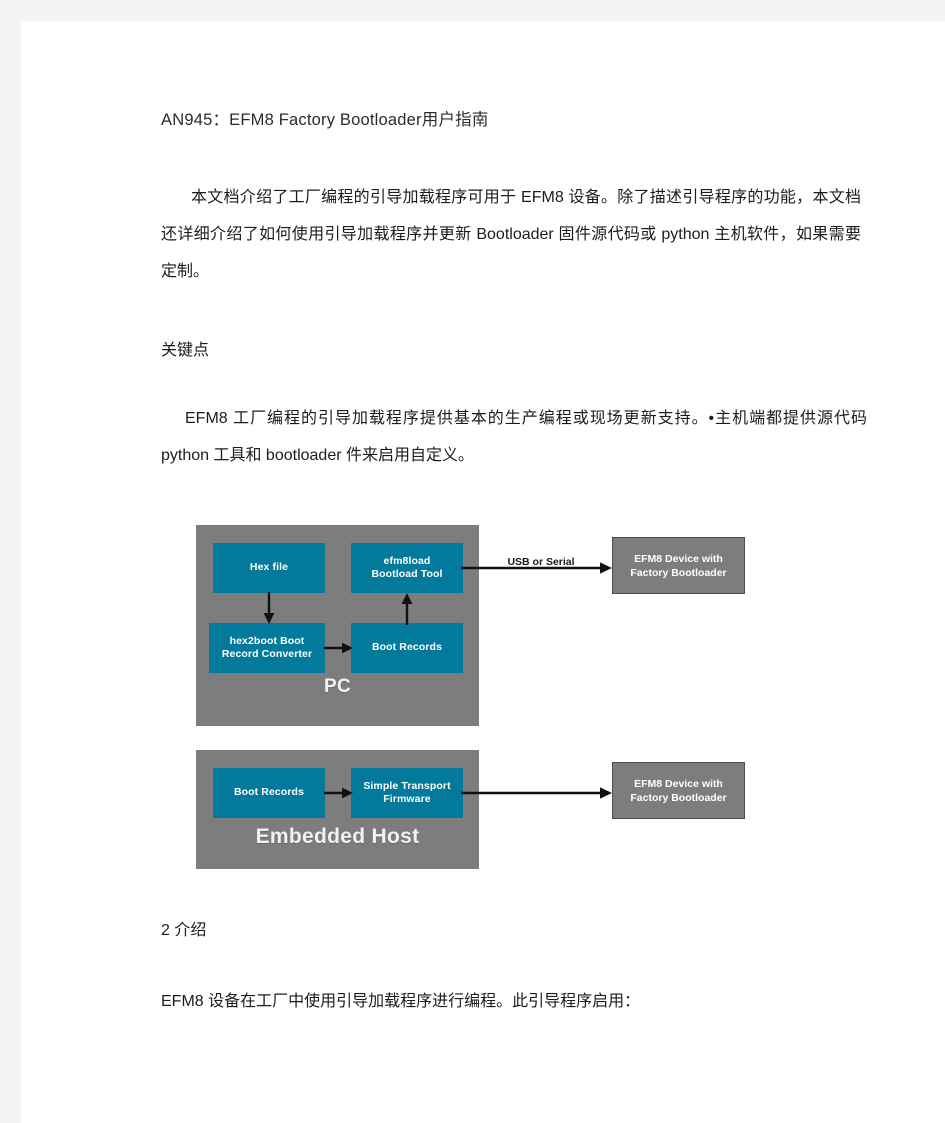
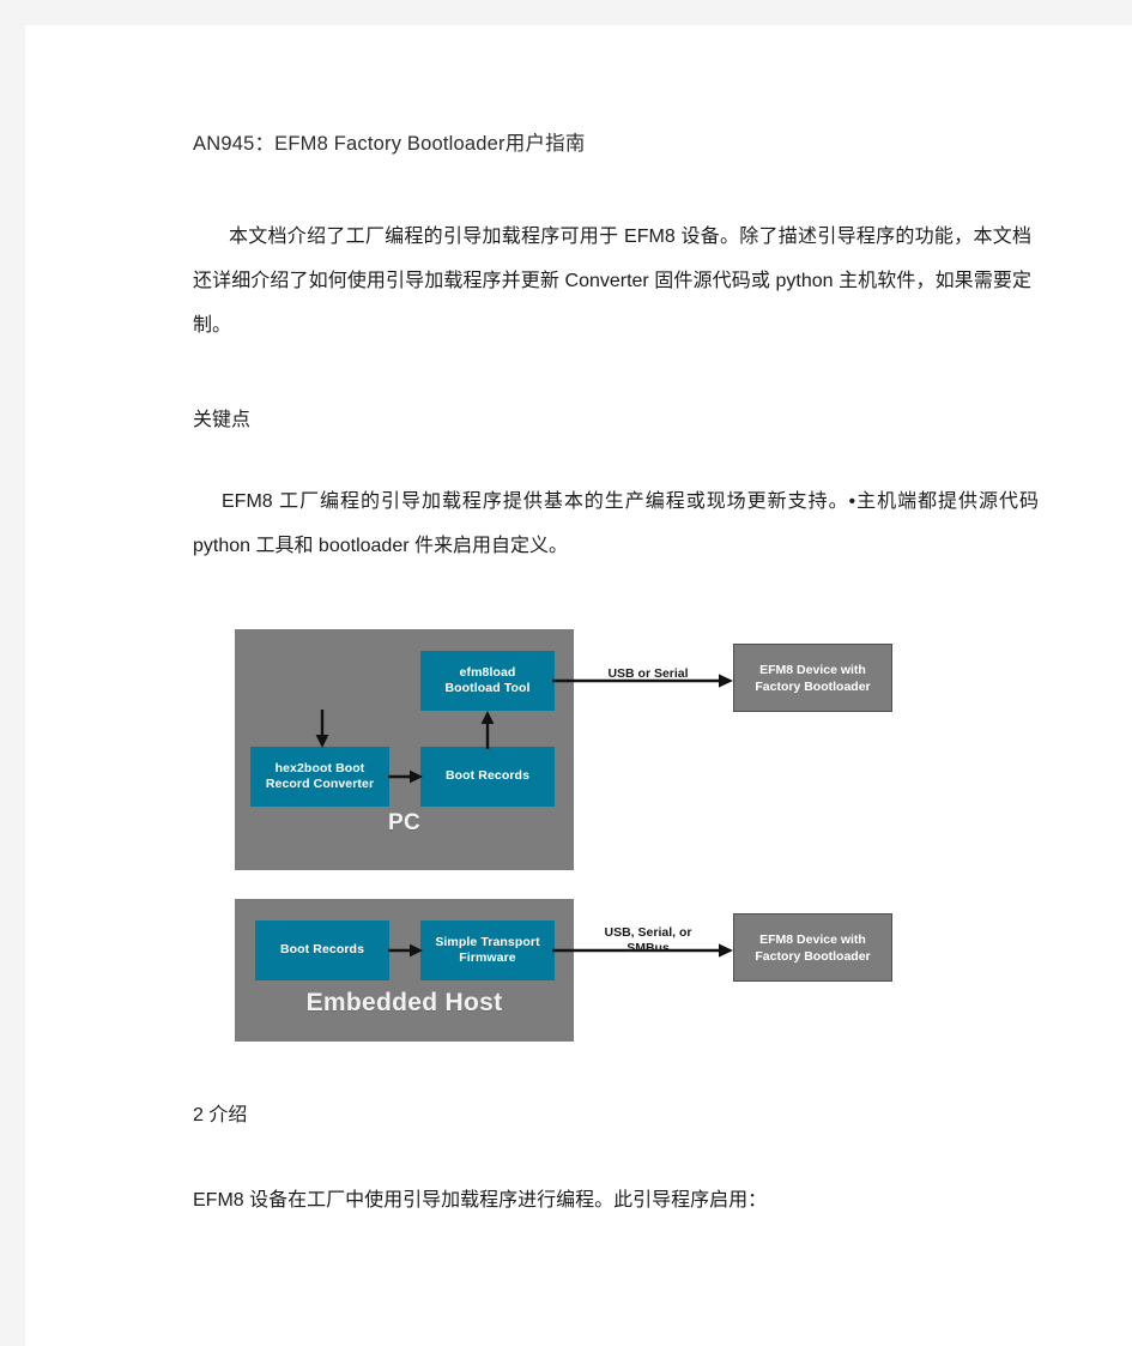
  AN945：EFM8 Factory Bootloader用户指南
- 本文档介绍了工厂编程的引导加载程序可用于 EFM8 设备。除了描述引导程序的功能，本文档还详细介绍了如何使用引导加载程序并更新 Bootloader 固件源代码或 python 主机软件，如果需要定制。
+ 本文档介绍了工厂编程的引导加载程序可用于 EFM8 设备。除了描述引导程序的功能，本文档还详细介绍了如何使用引导加载程序并更新 Converter 固件源代码或 python 主机软件，如果需要定制。
  关键点
  EFM8 工厂编程的引导加载程序提供基本的生产编程或现场更新支持。•主机端都提供源代码 python 工具和 bootloader 件来启用自定义。
- Hex file
  efm8load
  Bootload Tool
  hex2boot Boot
  Record Converter
  Boot Records
  USB or Serial
  EFM8 Device with
  Factory Bootloader
  PC
  Boot Records
  Simple Transport
  Firmware
+ USB, Serial, or
+ SMBus
  EFM8 Device with
  Factory Bootloader
  Embedded Host
  2 介绍
  EFM8 设备在工厂中使用引导加载程序进行编程。此引导程序启用：
